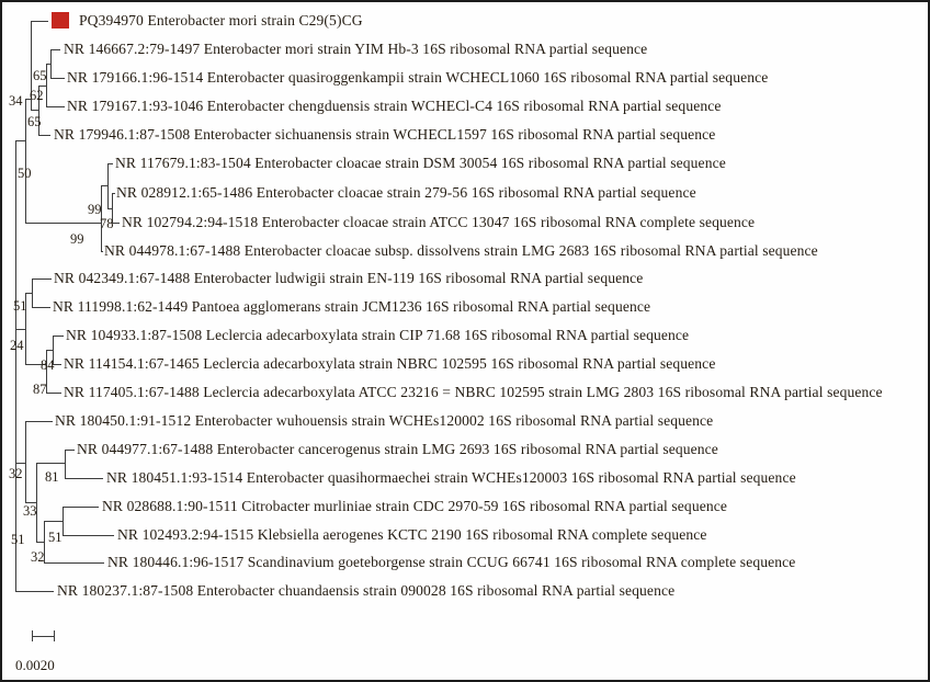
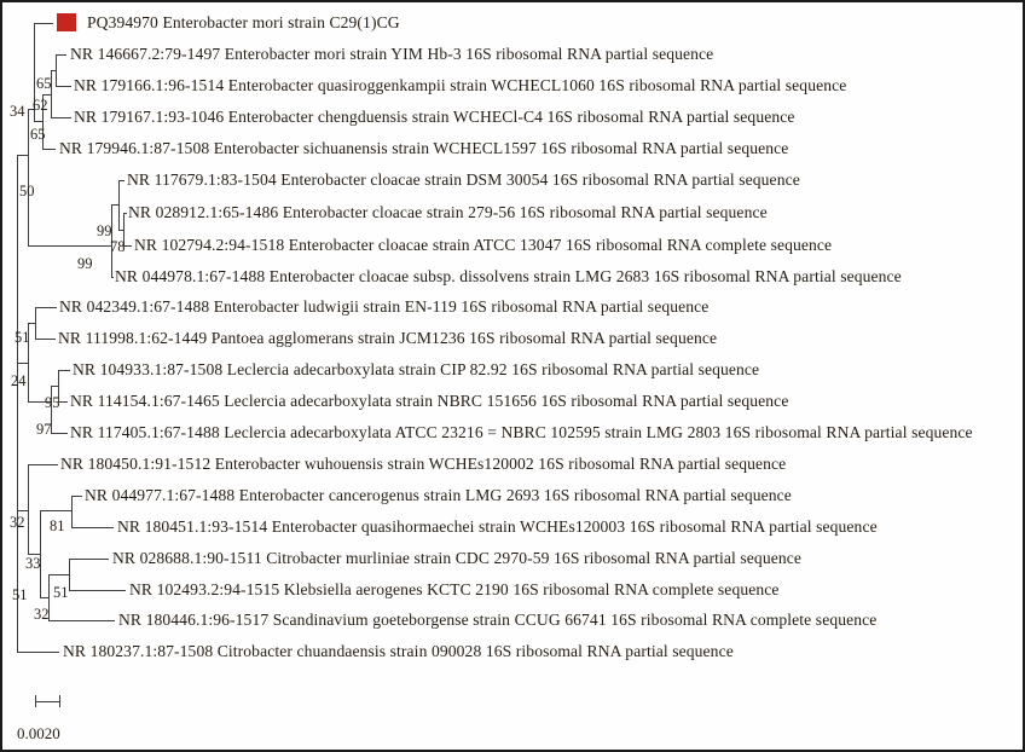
- PQ394970 Enterobacter mori strain C29(5)CG
+ PQ394970 Enterobacter mori strain C29(1)CG
  NR 146667.2:79-1497 Enterobacter mori strain YIM Hb-3 16S ribosomal RNA partial sequence
  NR 179166.1:96-1514 Enterobacter quasiroggenkampii strain WCHECL1060 16S ribosomal RNA partial sequence
  NR 179167.1:93-1046 Enterobacter chengduensis strain WCHECl-C4 16S ribosomal RNA partial sequence
  NR 179946.1:87-1508 Enterobacter sichuanensis strain WCHECL1597 16S ribosomal RNA partial sequence
  NR 117679.1:83-1504 Enterobacter cloacae strain DSM 30054 16S ribosomal RNA partial sequence
  NR 028912.1:65-1486 Enterobacter cloacae strain 279-56 16S ribosomal RNA partial sequence
  NR 102794.2:94-1518 Enterobacter cloacae strain ATCC 13047 16S ribosomal RNA complete sequence
  NR 044978.1:67-1488 Enterobacter cloacae subsp. dissolvens strain LMG 2683 16S ribosomal RNA partial sequence
  NR 042349.1:67-1488 Enterobacter ludwigii strain EN-119 16S ribosomal RNA partial sequence
  NR 111998.1:62-1449 Pantoea agglomerans strain JCM1236 16S ribosomal RNA partial sequence
- NR 104933.1:87-1508 Leclercia adecarboxylata strain CIP 71.68 16S ribosomal RNA partial sequence
+ NR 104933.1:87-1508 Leclercia adecarboxylata strain CIP 82.92 16S ribosomal RNA partial sequence
- NR 114154.1:67-1465 Leclercia adecarboxylata strain NBRC 102595 16S ribosomal RNA partial sequence
+ NR 114154.1:67-1465 Leclercia adecarboxylata strain NBRC 151656 16S ribosomal RNA partial sequence
  NR 117405.1:67-1488 Leclercia adecarboxylata ATCC 23216 = NBRC 102595 strain LMG 2803 16S ribosomal RNA partial sequence
  NR 180450.1:91-1512 Enterobacter wuhouensis strain WCHEs120002 16S ribosomal RNA partial sequence
  NR 044977.1:67-1488 Enterobacter cancerogenus strain LMG 2693 16S ribosomal RNA partial sequence
  NR 180451.1:93-1514 Enterobacter quasihormaechei strain WCHEs120003 16S ribosomal RNA partial sequence
  NR 028688.1:90-1511 Citrobacter murliniae strain CDC 2970-59 16S ribosomal RNA partial sequence
  NR 102493.2:94-1515 Klebsiella aerogenes KCTC 2190 16S ribosomal RNA complete sequence
  NR 180446.1:96-1517 Scandinavium goeteborgense strain CCUG 66741 16S ribosomal RNA complete sequence
- NR 180237.1:87-1508 Enterobacter chuandaensis strain 090028 16S ribosomal RNA partial sequence
+ NR 180237.1:87-1508 Citrobacter chuandaensis strain 090028 16S ribosomal RNA partial sequence
  65
  34
  62
  65
  50
  99
  78
  99
  51
  24
- 84
+ 95
- 87
+ 97
  32
  81
  33
  51
  51
  32
  0.0020
